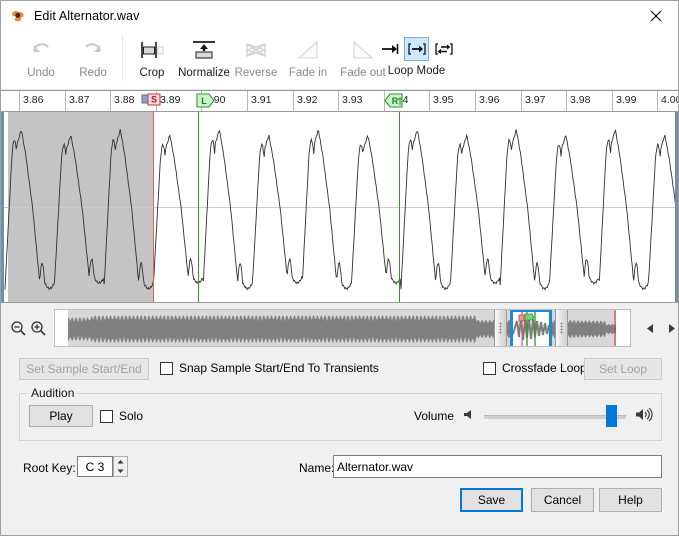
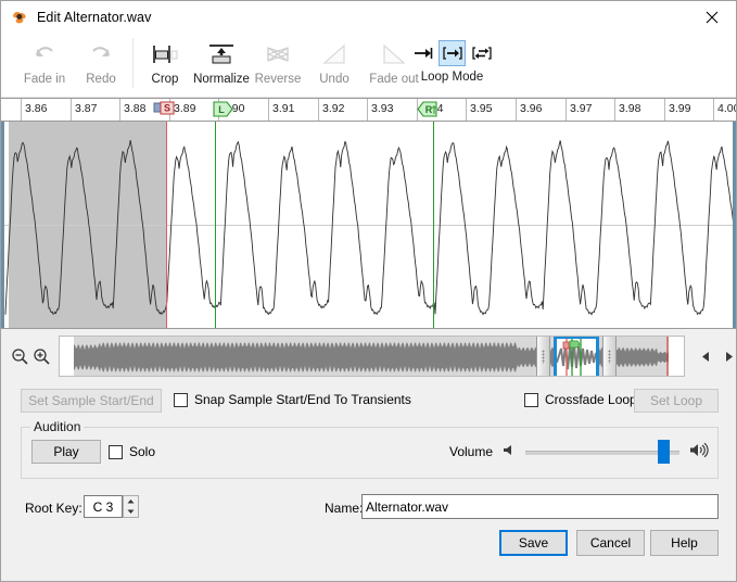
  Edit Alternator.wav
- Undo
+ Fade in
  Redo
  Crop
  Normalize
  Reverse
- Fade in
+ Undo
  Fade out
  Loop Mode
  3.86
  3.87
  3.88
  3.89
  3.91
  3.92
  3.93
  3.95
  3.96
  3.97
  3.98
  3.99
  4.0
  S
  L
  R
  Set Sample Start/End
  Snap Sample Start/End To Transients
  Crossfade Loo
  Set Loop
  Audition
  Play
  Solo
  Volume
  Root Key:
  C 3
  Name
  Alternator.wav
  Save
  Cancel
  Help
